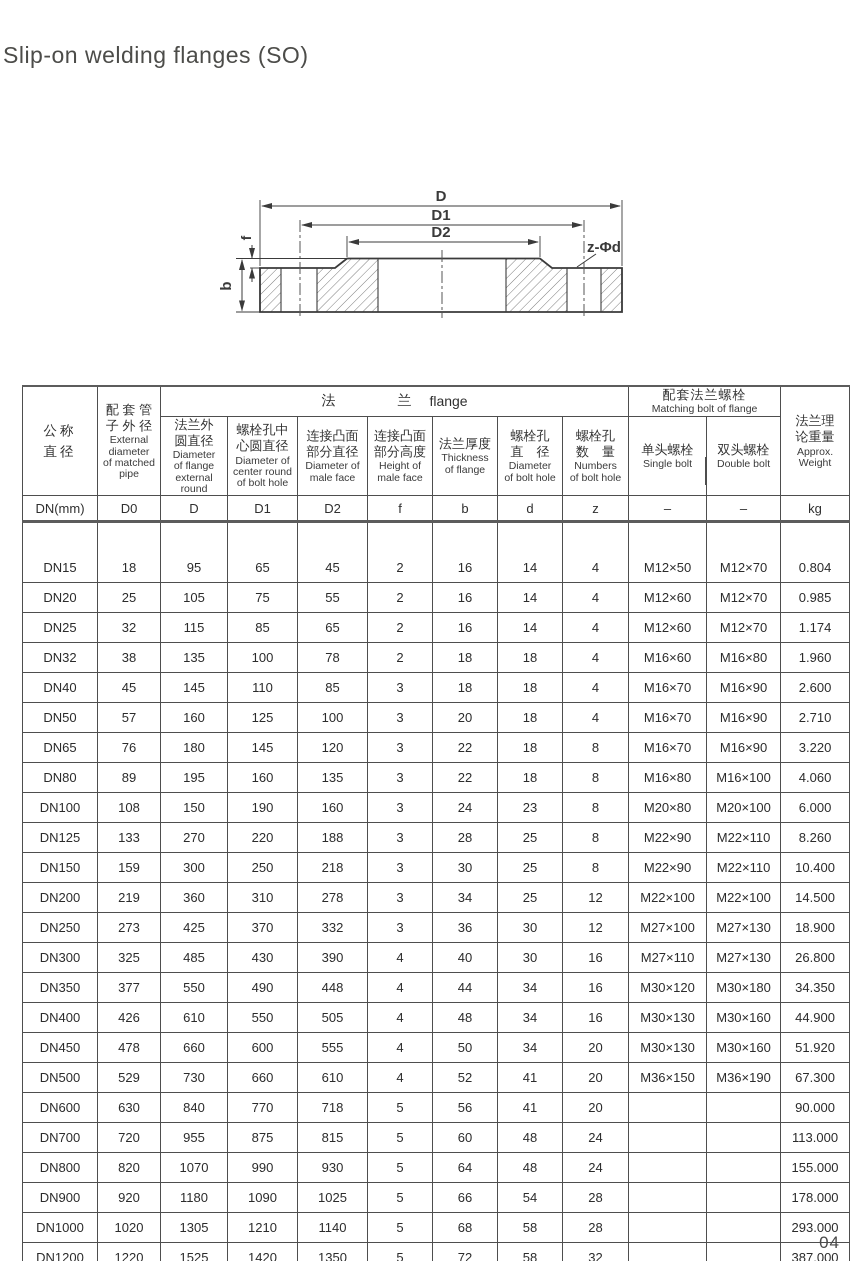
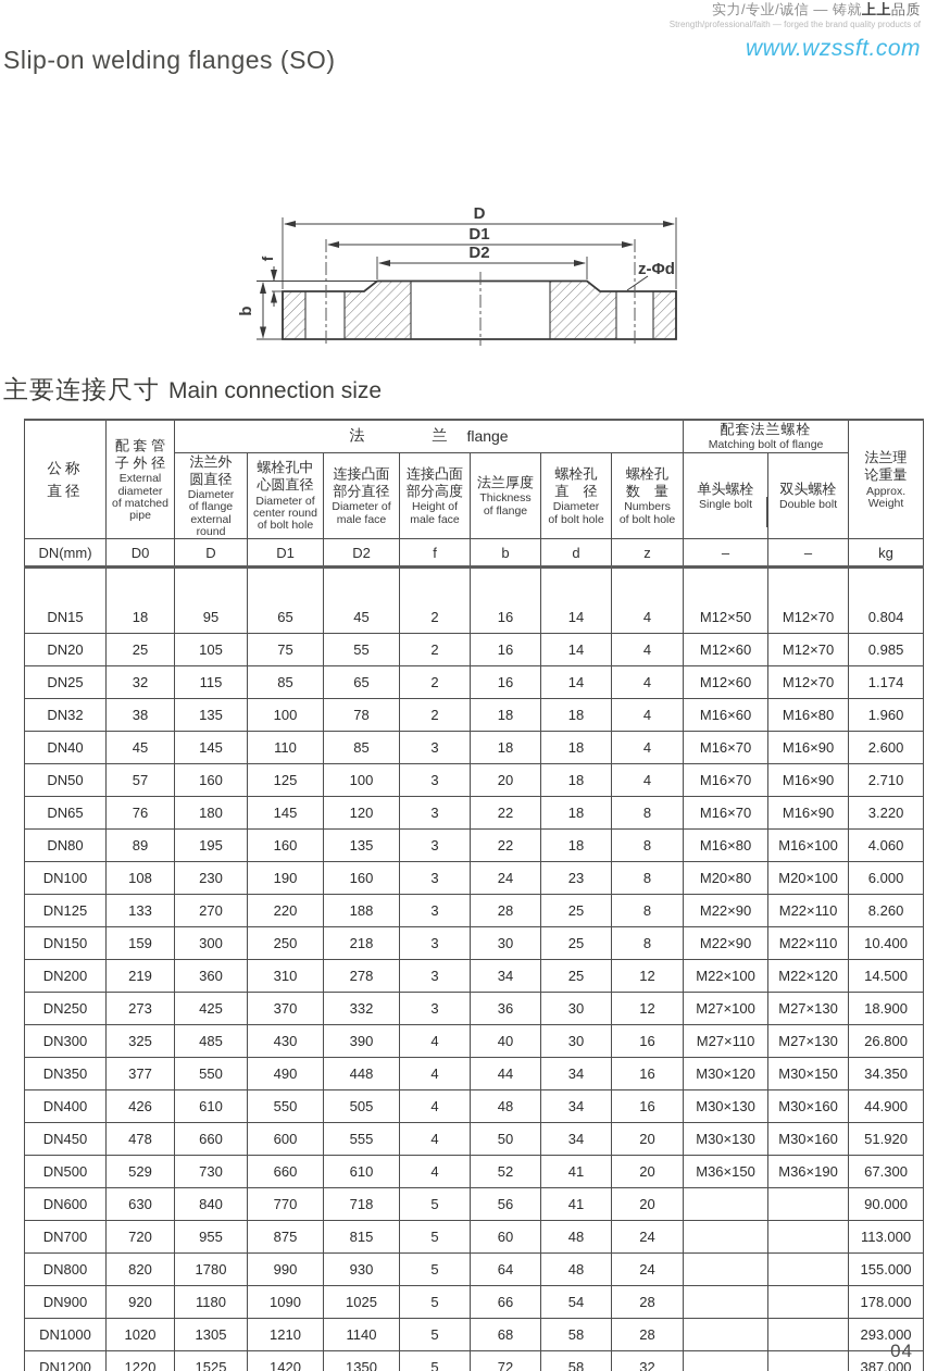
+ 实力/专业/诚信 — 铸就上上品质
+ Strength/professional/faith — forged the brand quality products of
+ www.wzssft.com
  Slip-on welding flanges (SO)
  D
  D1
  D2
  z-Φd
+ 主要连接尺寸 Main connection size
  公称 直径	配 套 管 子 外 径 External diameter of matched pipe	法 兰 flange	配套法兰螺栓 Matching bolt of flange	法兰理 论重量 Approx. Weight
  法兰外 圆直径Diameter of flange external round	螺栓孔中 心圆直径Diameter of center round of bolt hole	连接凸面 部分直径Diameter of male face	连接凸面 部分高度Height of male face	法兰厚度Thickness of flange	螺栓孔 直 径Diameter of bolt hole	螺栓孔 数 量Numbers of bolt hole	单头螺栓Single bolt	双头螺栓Double bolt
  DN(mm)	D0	D	D1	D2	f	b	d	z	–	–	kg
  DN15	18	95	65	45	2	16	14	4	M12×50	M12×70	0.804
  DN20	25	105	75	55	2	16	14	4	M12×60	M12×70	0.985
  DN25	32	115	85	65	2	16	14	4	M12×60	M12×70	1.174
  DN32	38	135	100	78	2	18	18	4	M16×60	M16×80	1.960
  DN40	45	145	110	85	3	18	18	4	M16×70	M16×90	2.600
  DN50	57	160	125	100	3	20	18	4	M16×70	M16×90	2.710
  DN65	76	180	145	120	3	22	18	8	M16×70	M16×90	3.220
  DN80	89	195	160	135	3	22	18	8	M16×80	M16×100	4.060
- DN100	108	150	190	160	3	24	23	8	M20×80	M20×100	6.000
+ DN100	108	230	190	160	3	24	23	8	M20×80	M20×100	6.000
  DN125	133	270	220	188	3	28	25	8	M22×90	M22×110	8.260
  DN150	159	300	250	218	3	30	25	8	M22×90	M22×110	10.400
- DN200	219	360	310	278	3	34	25	12	M22×100	M22×100	14.500
+ DN200	219	360	310	278	3	34	25	12	M22×100	M22×120	14.500
  DN250	273	425	370	332	3	36	30	12	M27×100	M27×130	18.900
  DN300	325	485	430	390	4	40	30	16	M27×110	M27×130	26.800
- DN350	377	550	490	448	4	44	34	16	M30×120	M30×180	34.350
+ DN350	377	550	490	448	4	44	34	16	M30×120	M30×150	34.350
  DN400	426	610	550	505	4	48	34	16	M30×130	M30×160	44.900
  DN450	478	660	600	555	4	50	34	20	M30×130	M30×160	51.920
  DN500	529	730	660	610	4	52	41	20	M36×150	M36×190	67.300
  DN600	630	840	770	718	5	56	41	20			90.000
  DN700	720	955	875	815	5	60	48	24			113.000
- DN800	820	1070	990	930	5	64	48	24			155.000
+ DN800	820	1780	990	930	5	64	48	24			155.000
  DN900	920	1180	1090	1025	5	66	54	28			178.000
  DN1000	1020	1305	1210	1140	5	68	58	28			293.000
  DN1200	1220	1525	1420	1350	5	72	58	32			387.000
  04
